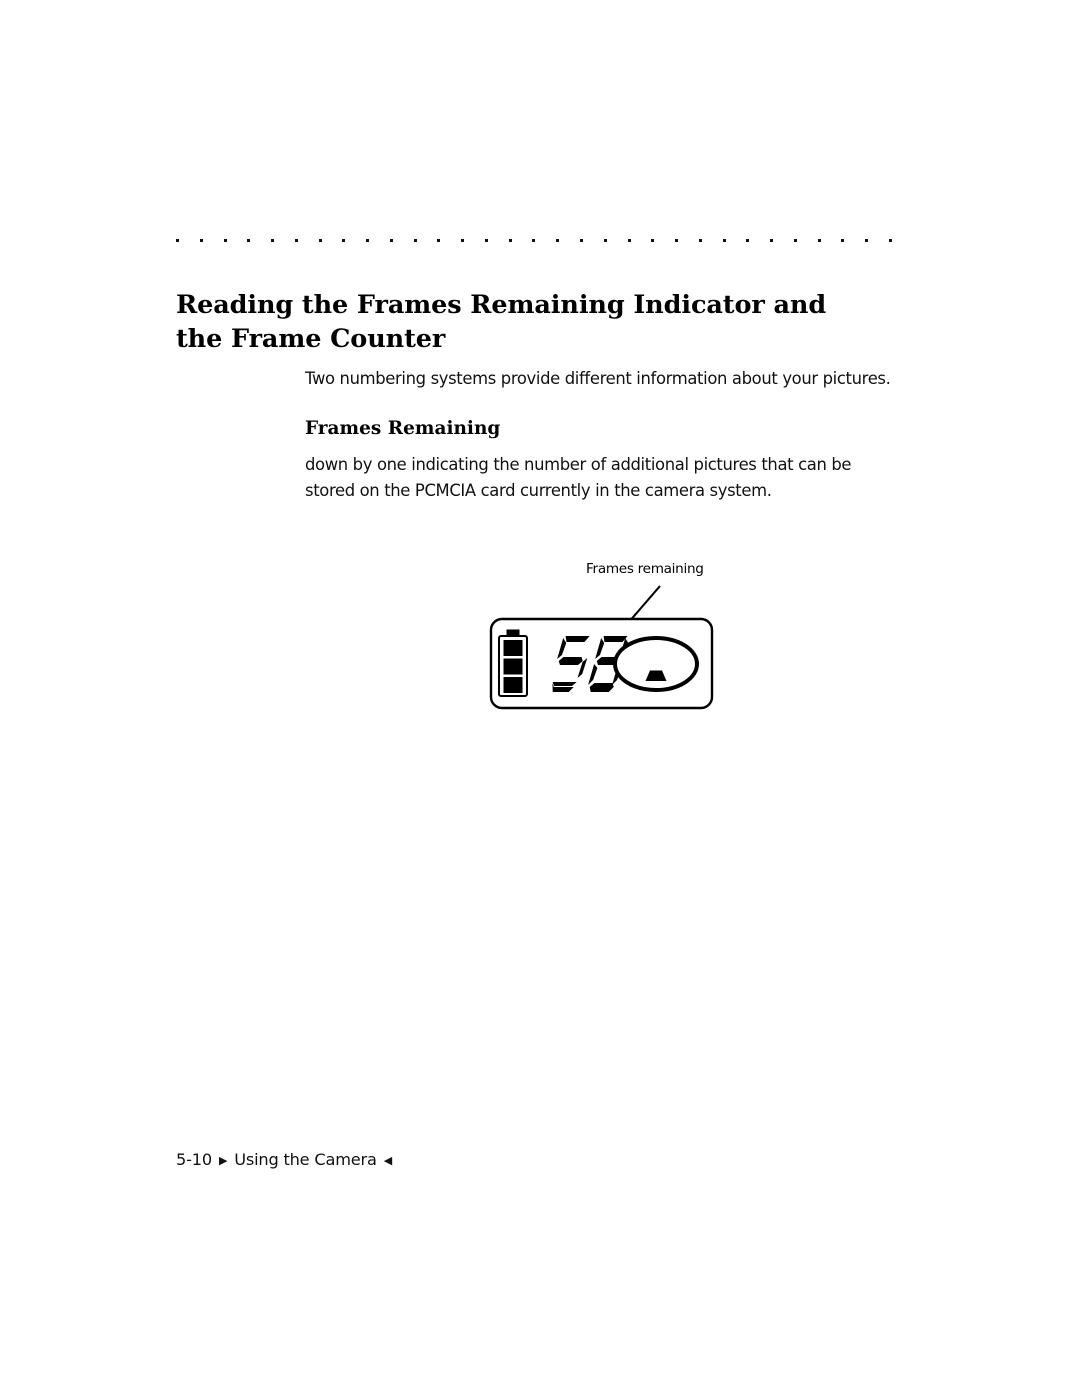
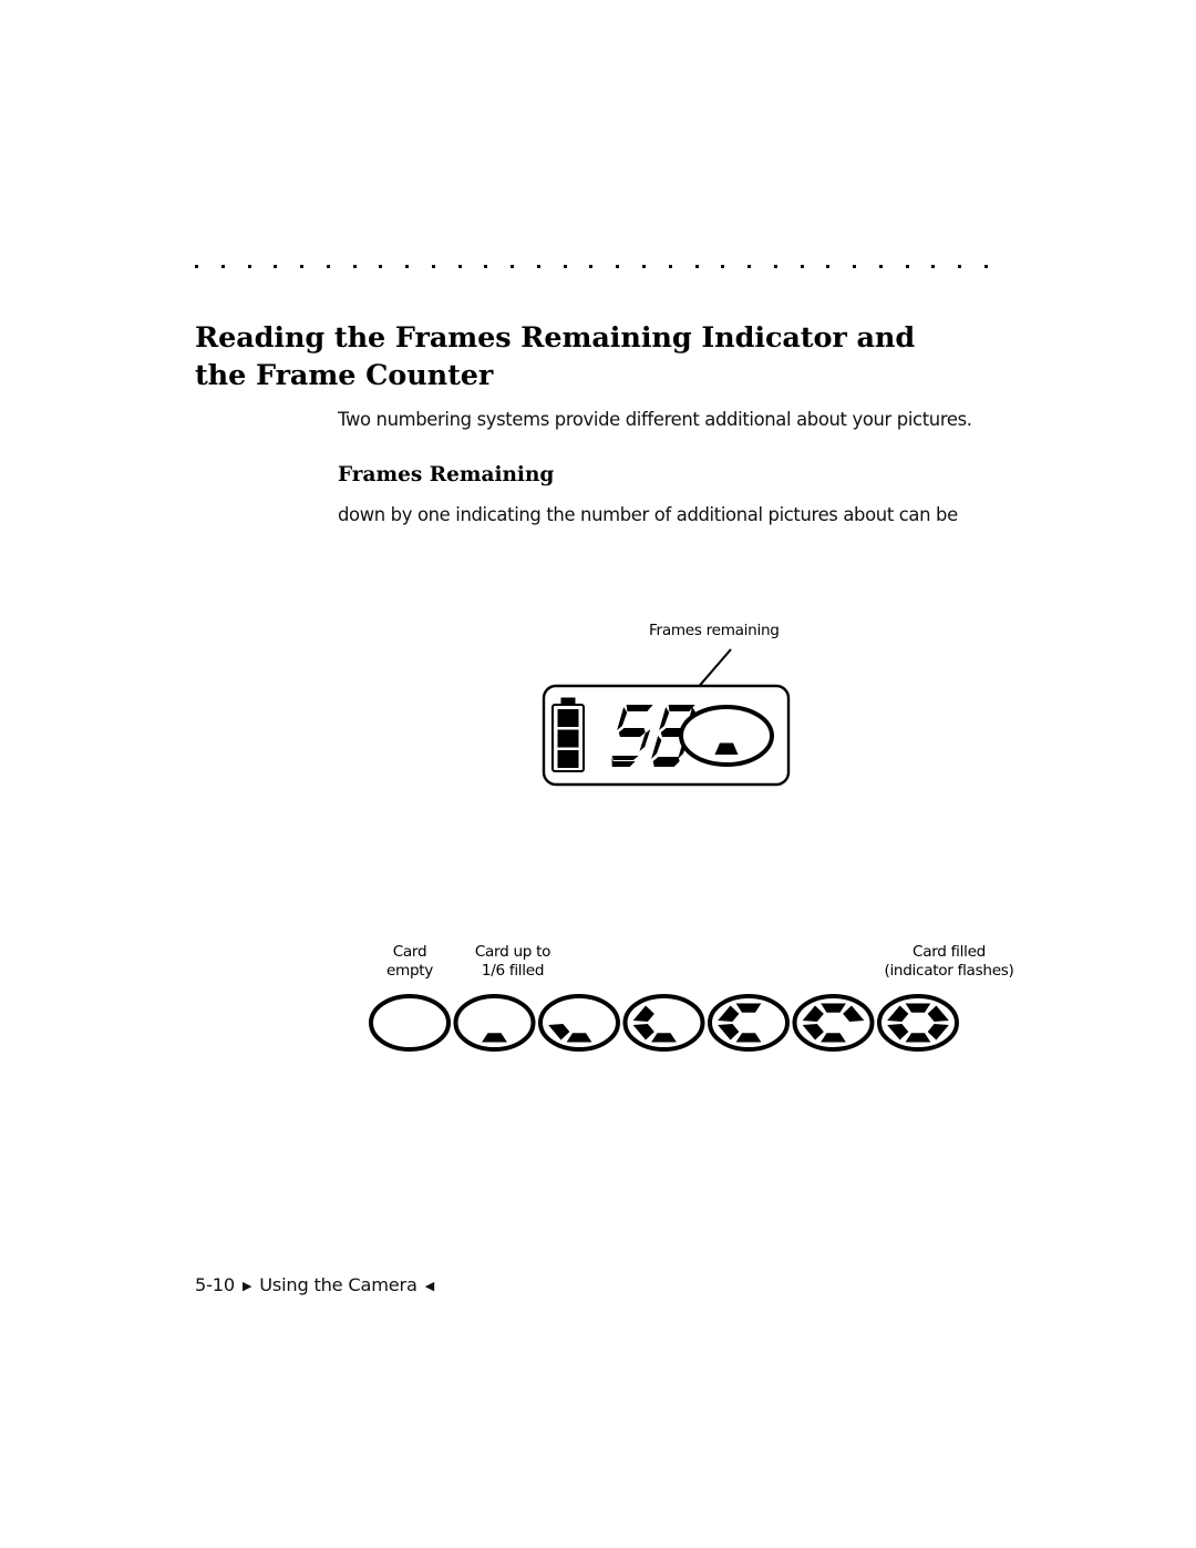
  Reading the Frames Remaining Indicator and
  the Frame Counter
- Two numbering systems provide different information about your pictures.
+ Two numbering systems provide different additional about your pictures.
  Frames Remaining
- down by one indicating the number of additional pictures that can be
+ down by one indicating the number of additional pictures about can be
- stored on the PCMCIA card currently in the camera system.
  Frames remaining
+ Card
+ empty
+ Card up to
+ 1/6 filled
+ Card filled
+ (indicator flashes)
  5-10
  ▶
  Using the Camera
  ◀
